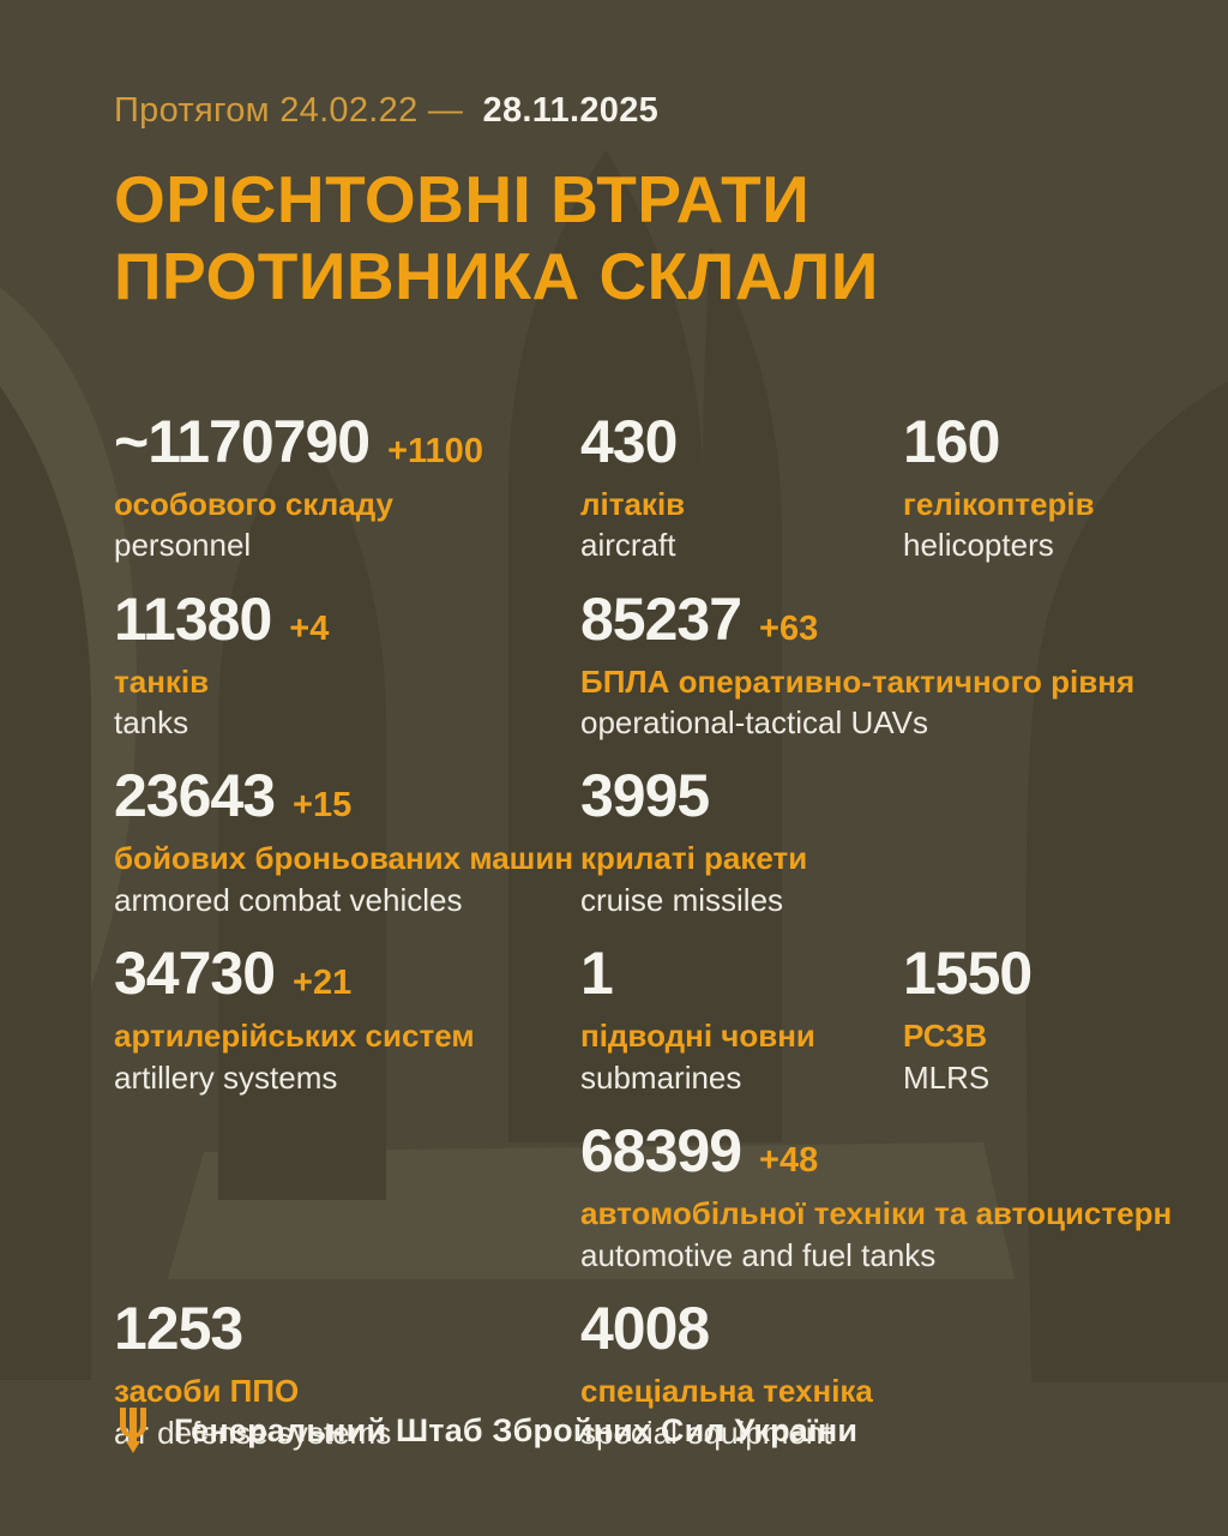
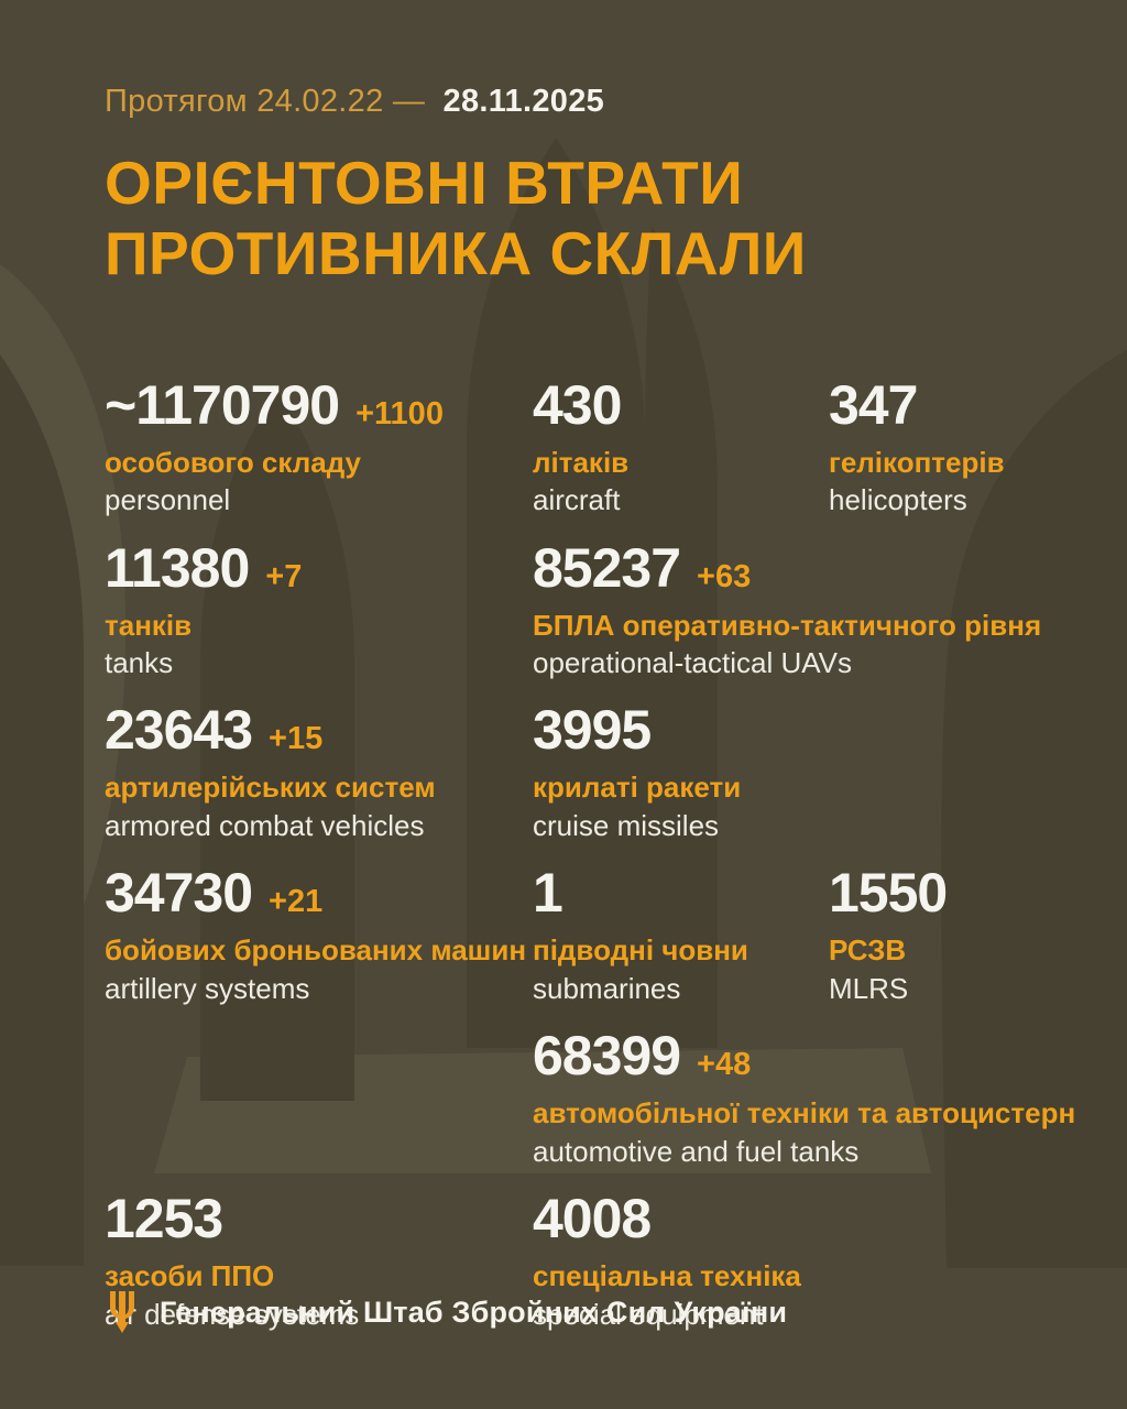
  Протягом 24.02.22 — 28.11.2025
  ОРІЄНТОВНІ ВТРАТИ
  ПРОТИВНИКА СКЛАЛИ
  ~1170790
  +1100
  особового складу
  personnel
  430
  літаків
  aircraft
- 160
+ 347
  гелікоптерів
  helicopters
  11380
- +4
+ +7
  танків
  tanks
  85237
  +63
  БПЛА оперативно-тактичного рівня
  operational-tactical UAVs
  23643
  +15
- бойових броньованих машин
+ артилерійських систем
  armored combat vehicles
  3995
  крилаті ракети
  cruise missiles
  34730
  +21
- артилерійських систем
+ бойових броньованих машин
  artillery systems
  1
  підводні човни
  submarines
  1550
  РСЗВ
  MLRS
  68399
  +48
  автомобільної техніки та автоцистерн
  automotive and fuel tanks
  1253
  засоби ППО
  defense systems
  4008
  спеціальна техніка
  special equipment
  Генеральний Штаб Збройних Сил України
